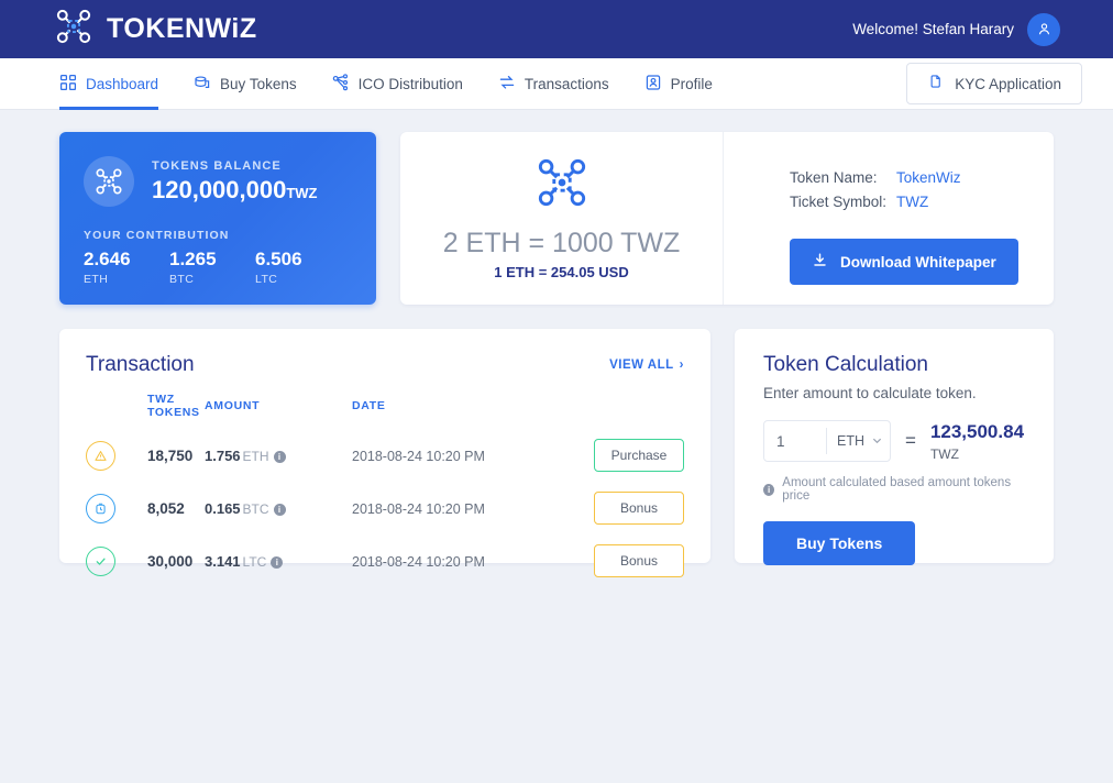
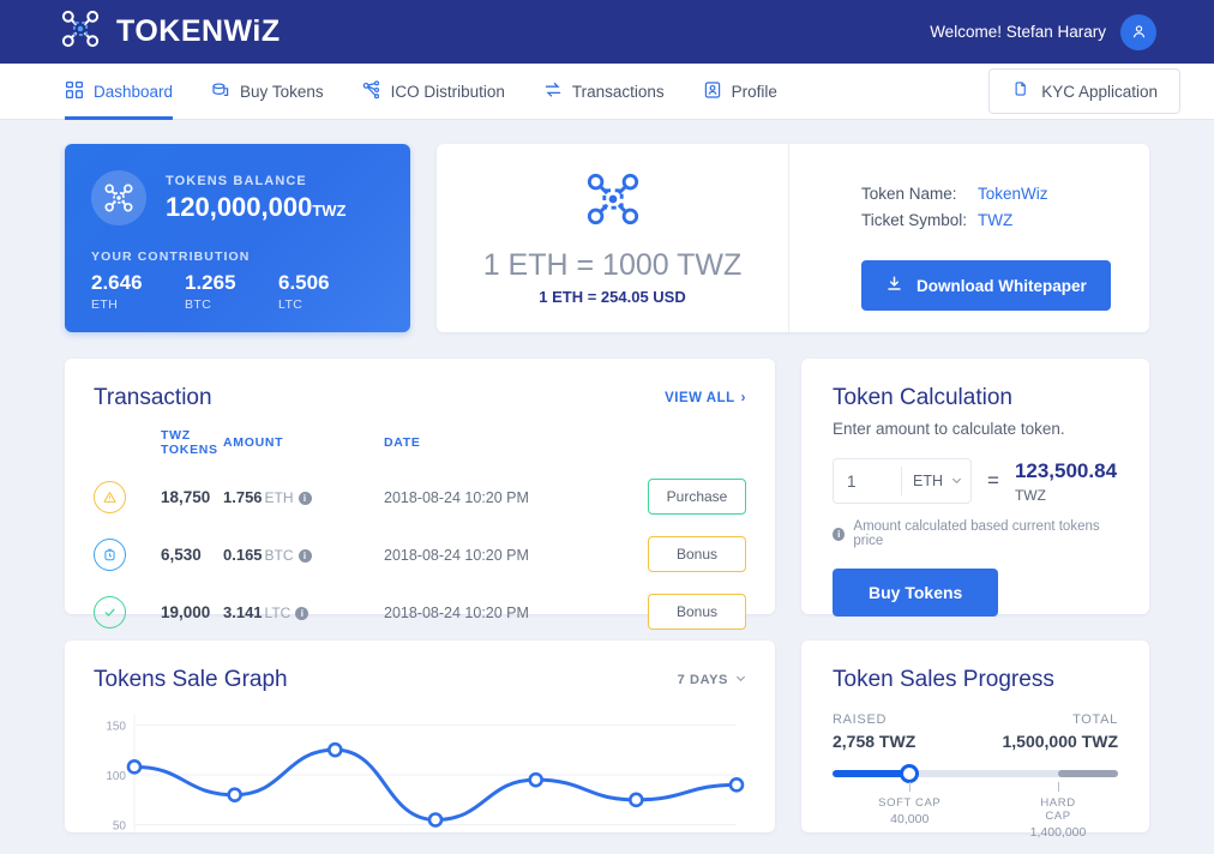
  TOKENWiZ
  Welcome! Stefan Harary
  Dashboard
  Buy Tokens
  ICO Distribution
  Transactions
  Profile
  KYC Application
  TOKENS BALANCE
  120,000,000TWZ
  YOUR CONTRIBUTION
  2.646
  ETH
  1.265
  BTC
  6.506
  LTC
- 2 ETH = 1000 TWZ
+ 1 ETH = 1000 TWZ
  1 ETH = 254.05 USD
  Token Name:
  TokenWiz
  Ticket Symbol:
  TWZ
  Download Whitepaper
  Transaction
  VIEW ALL
  ›
  	TWZ TOKENS	AMOUNT	DATE
  	18,750	1.756 ETH i	2018-08-24 10:20 PM	Purchase
- 	8,052	0.165 BTC i	2018-08-24 10:20 PM	Bonus
+ 	6,530	0.165 BTC i	2018-08-24 10:20 PM	Bonus
- 	30,000	3.141 LTC i	2018-08-24 10:20 PM	Bonus
+ 	19,000	3.141 LTC i	2018-08-24 10:20 PM	Bonus
  Token Calculation
  Enter amount to calculate token.
  1
  ETH
  =
  123,500.84
  TWZ
  i
- Amount calculated based amount tokens price
+ Amount calculated based current tokens price
  Buy Tokens
+ Tokens Sale Graph
+ 7 DAYS
+ 150
+ 100
+ 50
+ Token Sales Progress
+ RAISED
+ 2,758 TWZ
+ TOTAL
+ 1,500,000 TWZ
+ SOFT CAP
+ 40,000
+ HARD CAP
+ 1,400,000
